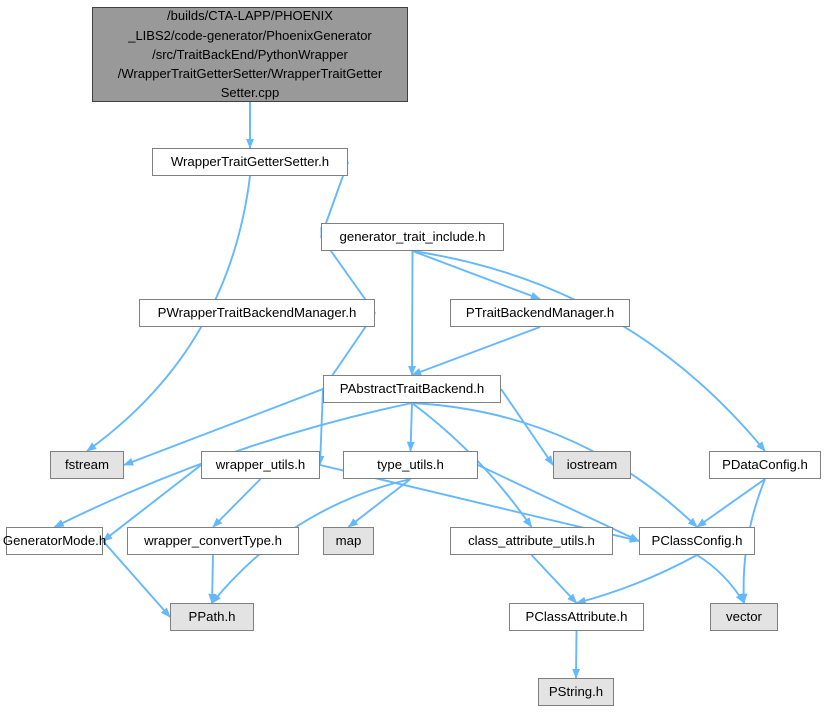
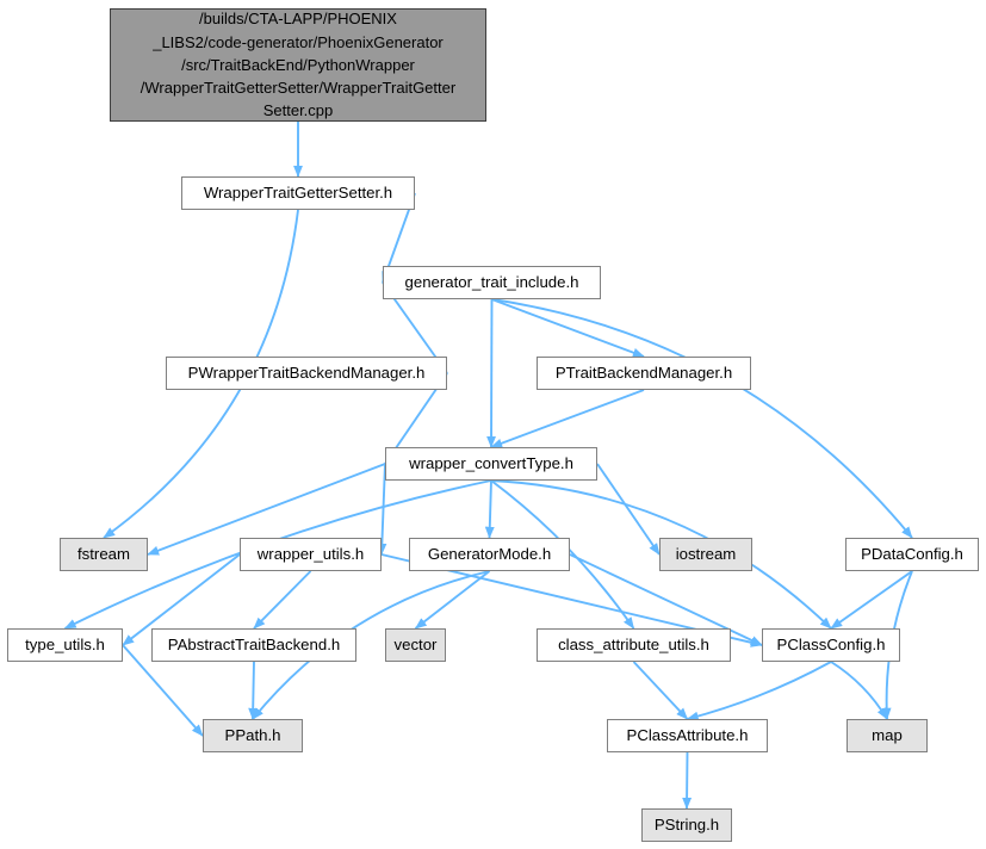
  /builds/CTA-LAPP/PHOENIX
  _LIBS2/code-generator/PhoenixGenerator
  /src/TraitBackEnd/PythonWrapper
  /WrapperTraitGetterSetter/WrapperTraitGetter
  Setter.cpp
  WrapperTraitGetterSetter.h
  generator_trait_include.h
  PWrapperTraitBackendManager.h
  PTraitBackendManager.h
- PAbstractTraitBackend.h
+ wrapper_convertType.h
  fstream
  wrapper_utils.h
- type_utils.h
+ GeneratorMode.h
  iostream
  PDataConfig.h
- GeneratorMode.h
+ type_utils.h
- wrapper_convertType.h
+ PAbstractTraitBackend.h
- map
+ vector
  class_attribute_utils.h
  PClassConfig.h
  PPath.h
  PClassAttribute.h
- vector
+ map
  PString.h
